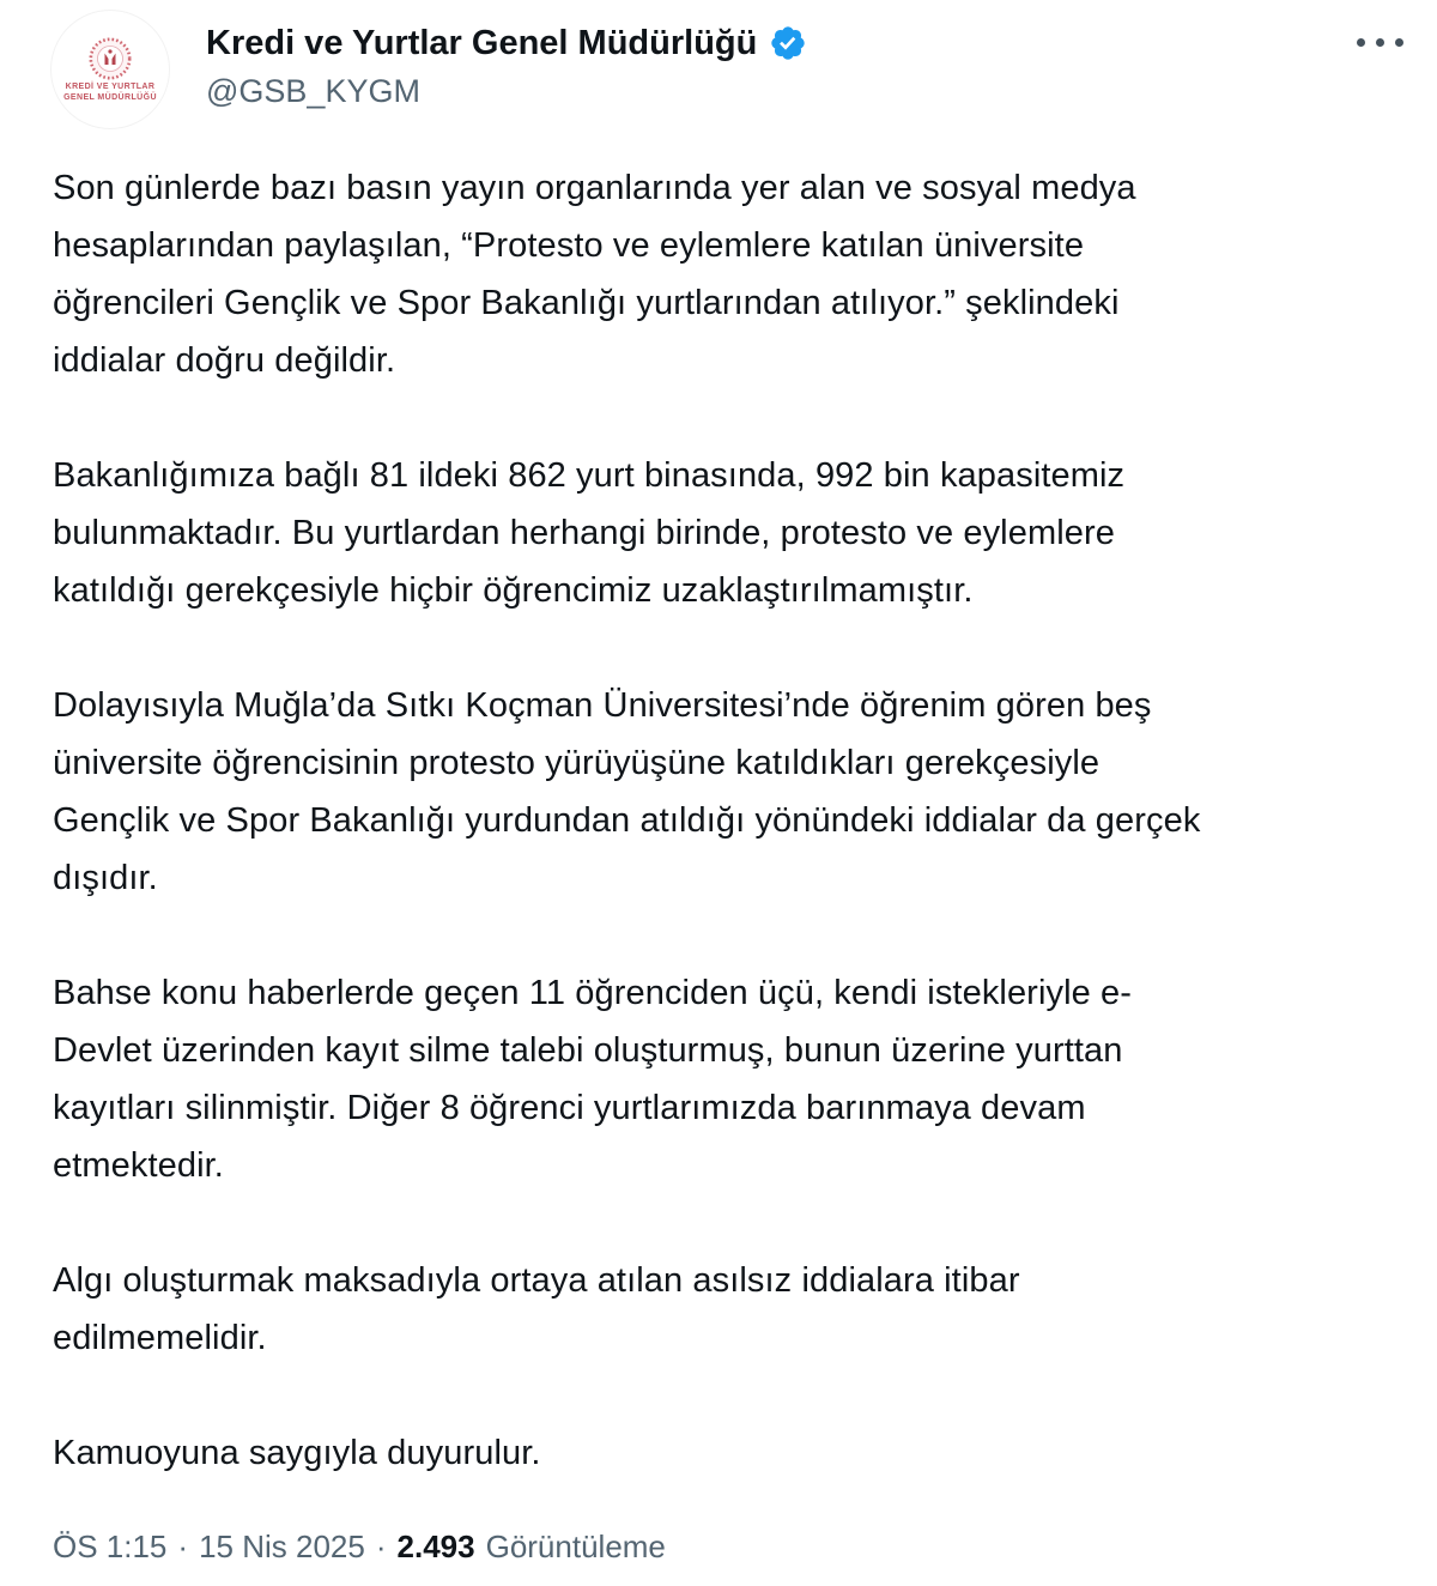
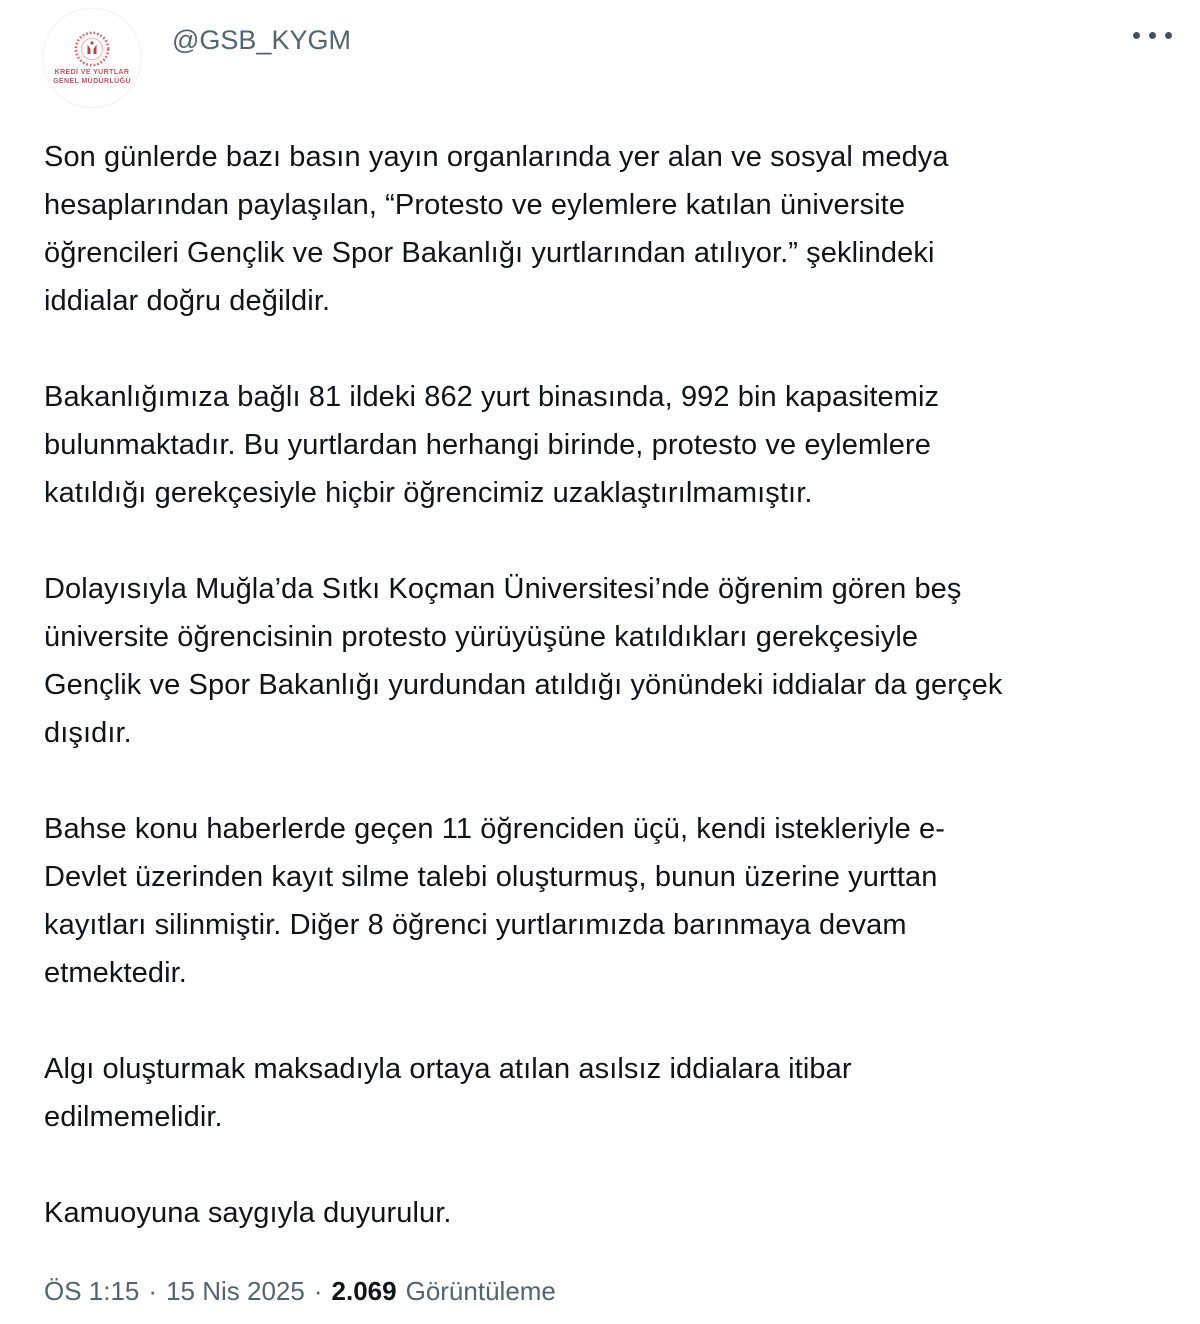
- Kredi ve Yurtlar Genel Müdürlüğü
  @GSB_KYGM
  Son günlerde bazı basın yayın organlarında yer alan ve sosyal medya
  hesaplarından paylaşılan, “Protesto ve eylemlere katılan üniversite
  öğrencileri Gençlik ve Spor Bakanlığı yurtlarından atılıyor.” şeklindeki
  iddialar doğru değildir.
  Bakanlığımıza bağlı 81 ildeki 862 yurt binasında, 992 bin kapasitemiz
  bulunmaktadır. Bu yurtlardan herhangi birinde, protesto ve eylemlere
  katıldığı gerekçesiyle hiçbir öğrencimiz uzaklaştırılmamıştır.
  Dolayısıyla Muğla’da Sıtkı Koçman Üniversitesi’nde öğrenim gören beş
  üniversite öğrencisinin protesto yürüyüşüne katıldıkları gerekçesiyle
  Gençlik ve Spor Bakanlığı yurdundan atıldığı yönündeki iddialar da gerçek
  dışıdır.
  Bahse konu haberlerde geçen 11 öğrenciden üçü, kendi istekleriyle e-
  Devlet üzerinden kayıt silme talebi oluşturmuş, bunun üzerine yurttan
  kayıtları silinmiştir. Diğer 8 öğrenci yurtlarımızda barınmaya devam
  etmektedir.
  Algı oluşturmak maksadıyla ortaya atılan asılsız iddialara itibar
  edilmemelidir.
  Kamuoyuna saygıyla duyurulur.
  ÖS 1:15
  ·
  15 Nis 2025
  ·
- 2.493
+ 2.069
  Görüntüleme
